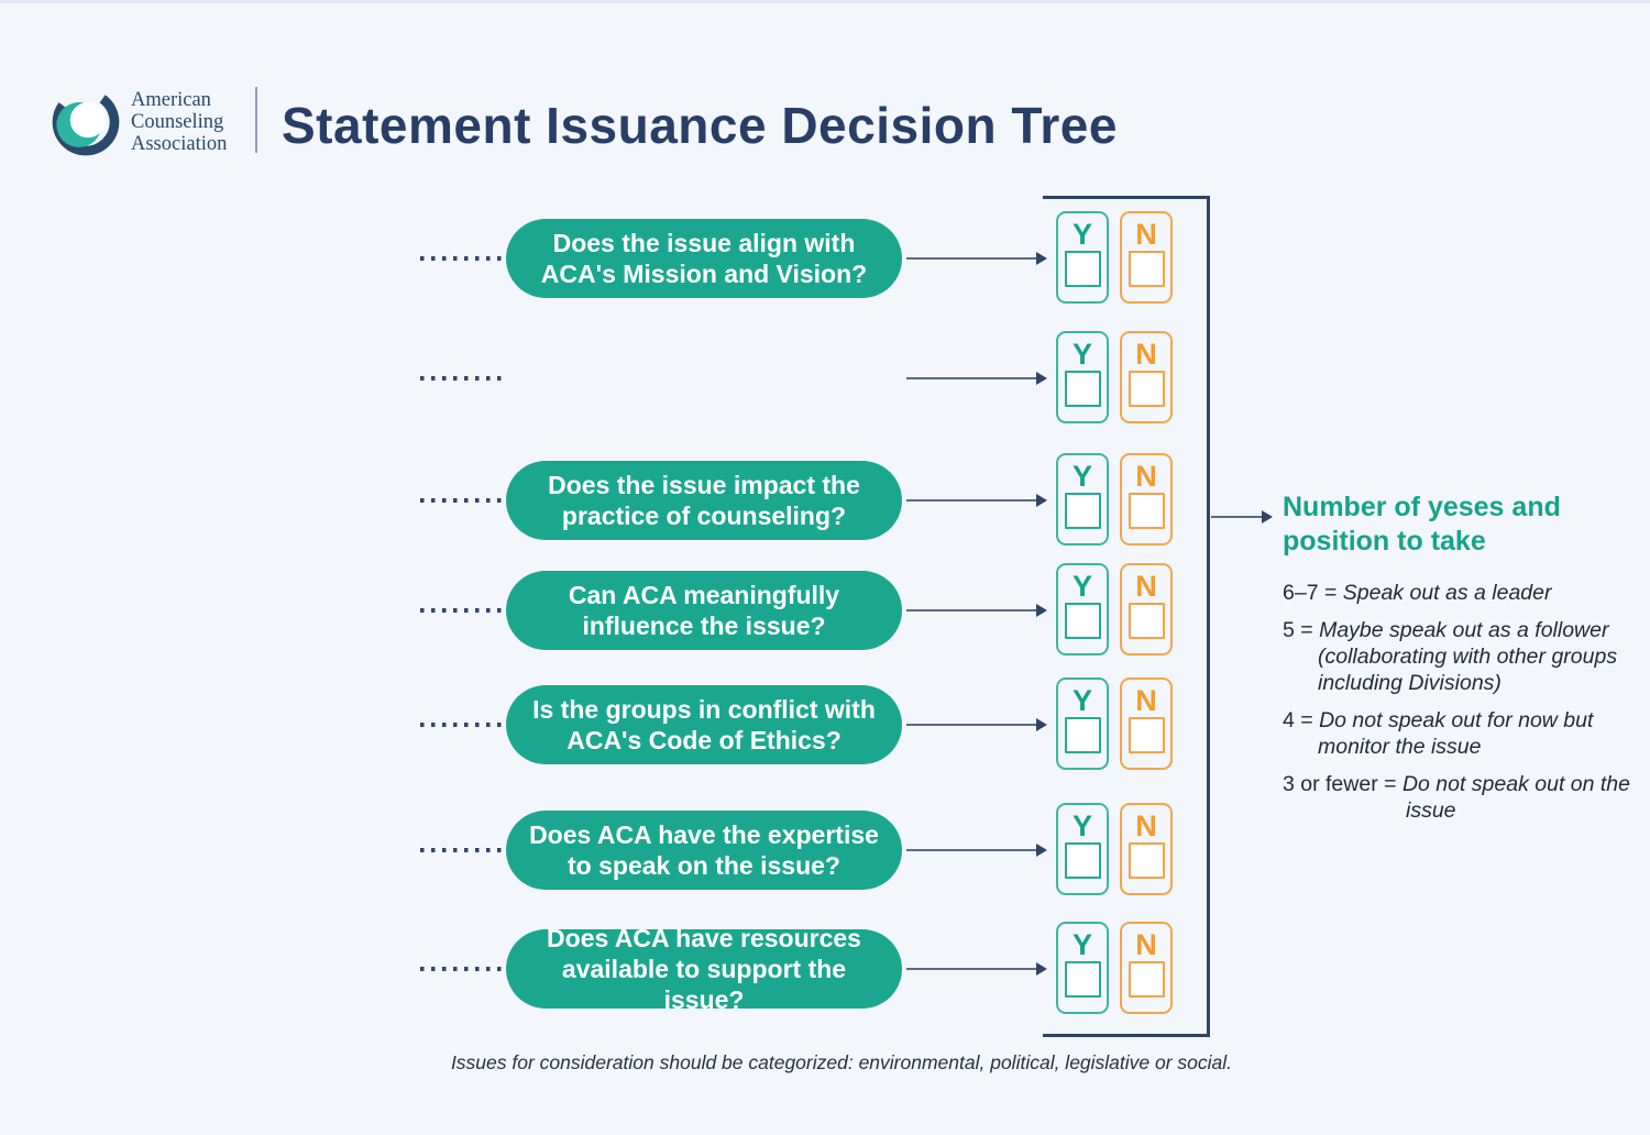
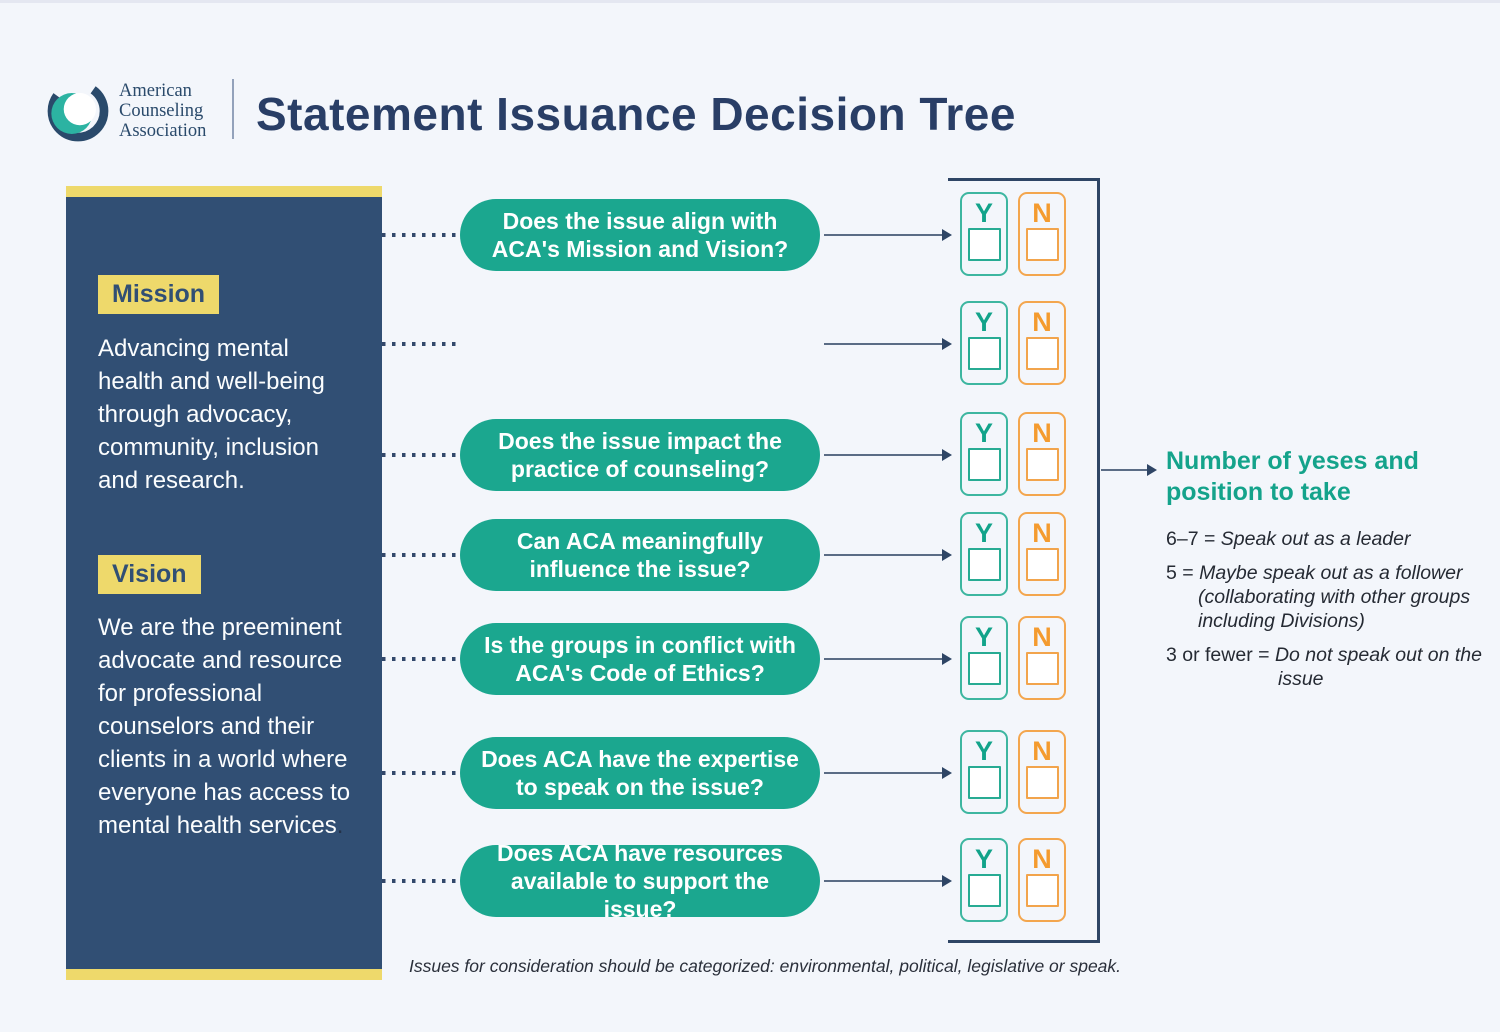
  American
  Counseling
  Association
  Statement Issuance Decision Tree
+ Mission
+ Advancing mental health and well-being through advocacy, community, inclusion and research.
+ Vision
+ We are the preeminent advocate and resource for professional counselors and their clients in a world where everyone has access to mental health services.
  Does the issue align with ACA's Mission and Vision?
  Y
  N
  Y
  N
  Does the issue impact the practice of counseling?
  Y
  N
  Can ACA meaningfully influence the issue?
  Y
  N
  Is the groups in conflict with ACA's Code of Ethics?
  Y
  N
  Does ACA have the expertise to speak on the issue?
  Y
  N
  Does ACA have resources available to support the issue?
  Y
  N
  Number of yeses and position to take
  6–7 = Speak out as a leader
  5 = Maybe speak out as a follower (collaborating with other groups including Divisions)
- 4 = Do not speak out for now but monitor the issue
  3 or fewer = Do not speak out on the issue
- Issues for consideration should be categorized: environmental, political, legislative or social.
+ Issues for consideration should be categorized: environmental, political, legislative or speak.
